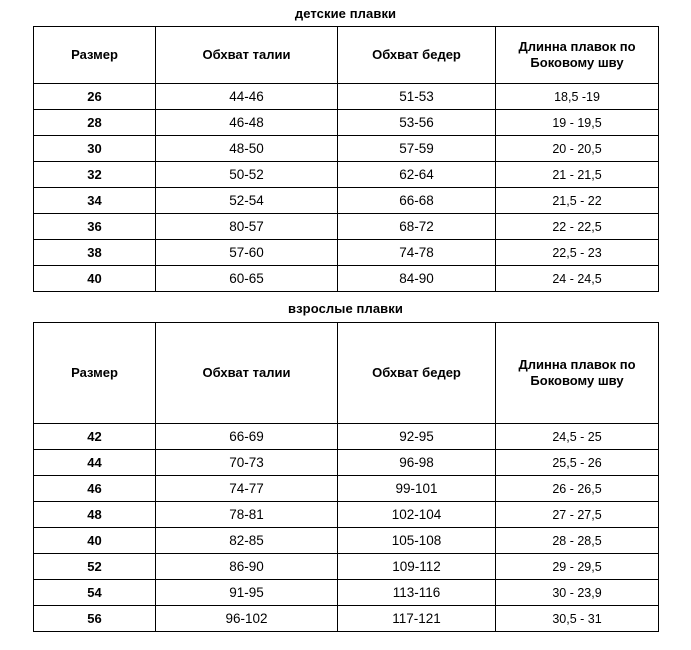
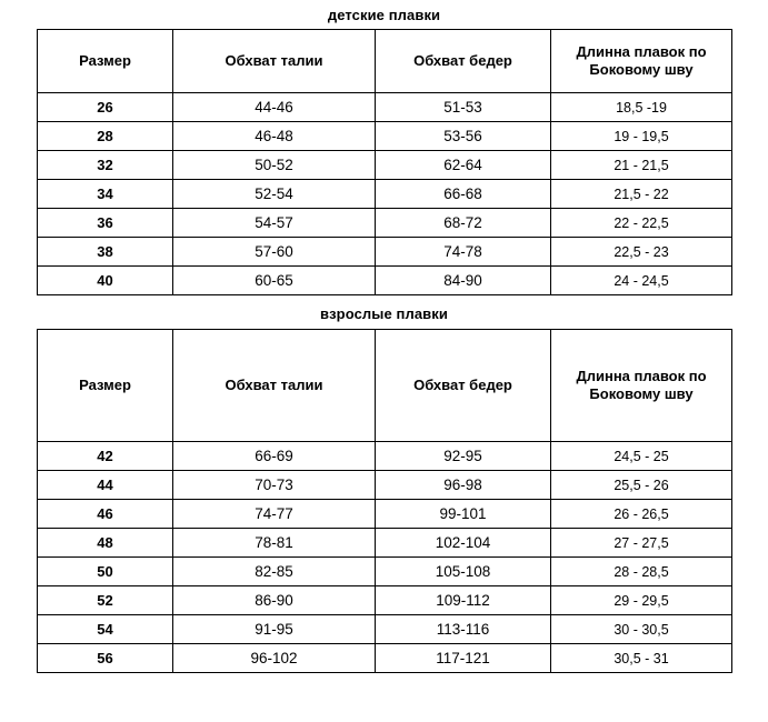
  детские плавки
  Размер	Обхват талии	Обхват бедер	Длинна плавок по Боковому шву
  26	44-46	51-53	18,5 -19
  28	46-48	53-56	19 - 19,5
- 30	48-50	57-59	20 - 20,5
  32	50-52	62-64	21 - 21,5
  34	52-54	66-68	21,5 - 22
- 36	80-57	68-72	22 - 22,5
+ 36	54-57	68-72	22 - 22,5
  38	57-60	74-78	22,5 - 23
  40	60-65	84-90	24 - 24,5
  взрослые плавки
  Размер	Обхват талии	Обхват бедер	Длинна плавок по Боковому шву
  42	66-69	92-95	24,5 - 25
  44	70-73	96-98	25,5 - 26
  46	74-77	99-101	26 - 26,5
  48	78-81	102-104	27 - 27,5
- 40	82-85	105-108	28 - 28,5
+ 50	82-85	105-108	28 - 28,5
  52	86-90	109-112	29 - 29,5
- 54	91-95	113-116	30 - 23,9
+ 54	91-95	113-116	30 - 30,5
  56	96-102	117-121	30,5 - 31
